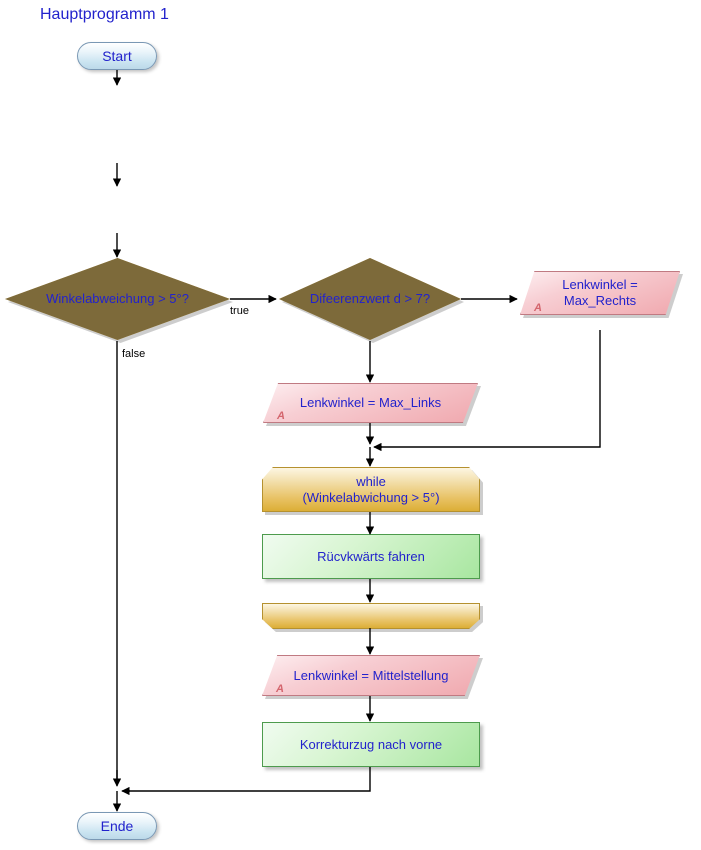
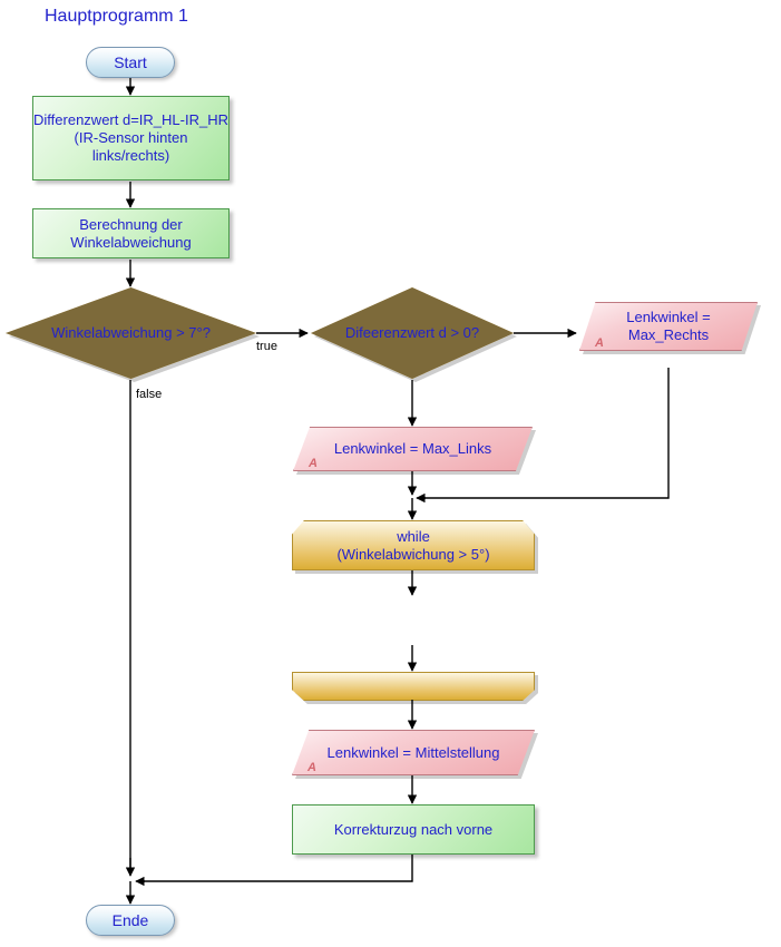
  Hauptprogramm 1
  true
  false
  Start
+ Differenzwert d=IR_HL-IR_HR
+ (IR-Sensor hinten
+ links/rechts)
+ Berechnung der
+ Winkelabweichung
- Winkelabweichung > 5°?
+ Winkelabweichung > 7°?
- Difeerenzwert d > 7?
+ Difeerenzwert d > 0?
  A
  Lenkwinkel =
  Max_Rechts
  A
  Lenkwinkel = Max_Links
  while
  (Winkelabwichung > 5°)
- Rücvkwärts fahren
  A
  Lenkwinkel = Mittelstellung
  Korrekturzug nach vorne
  Ende
